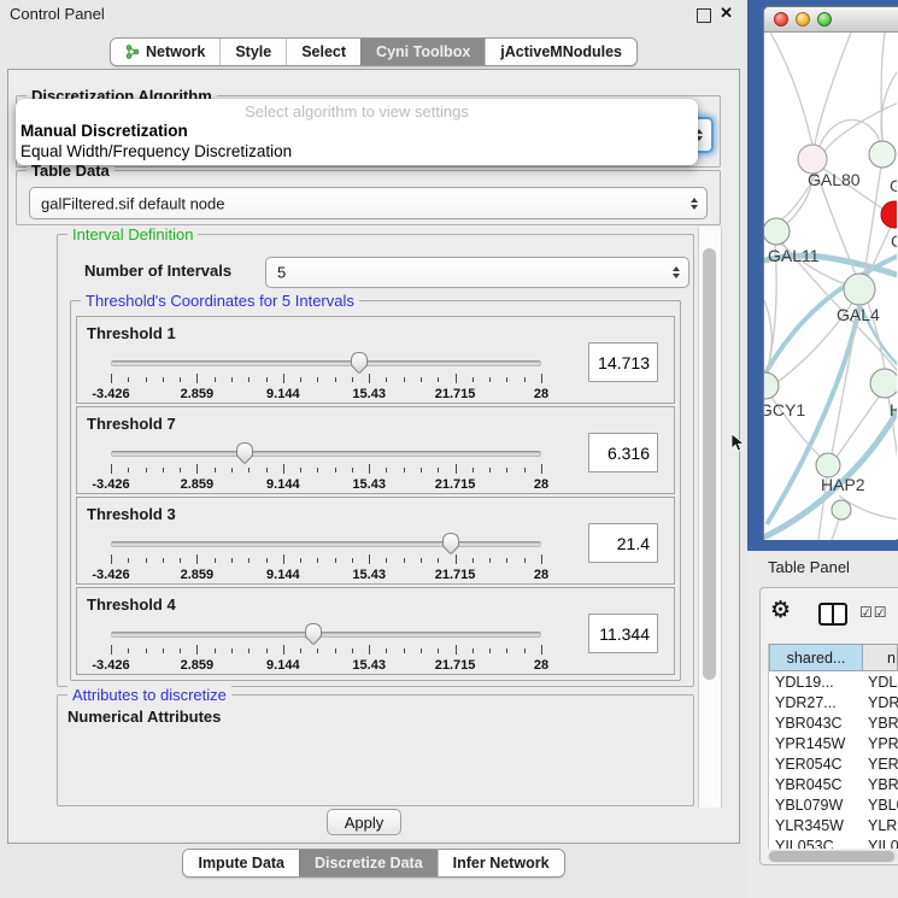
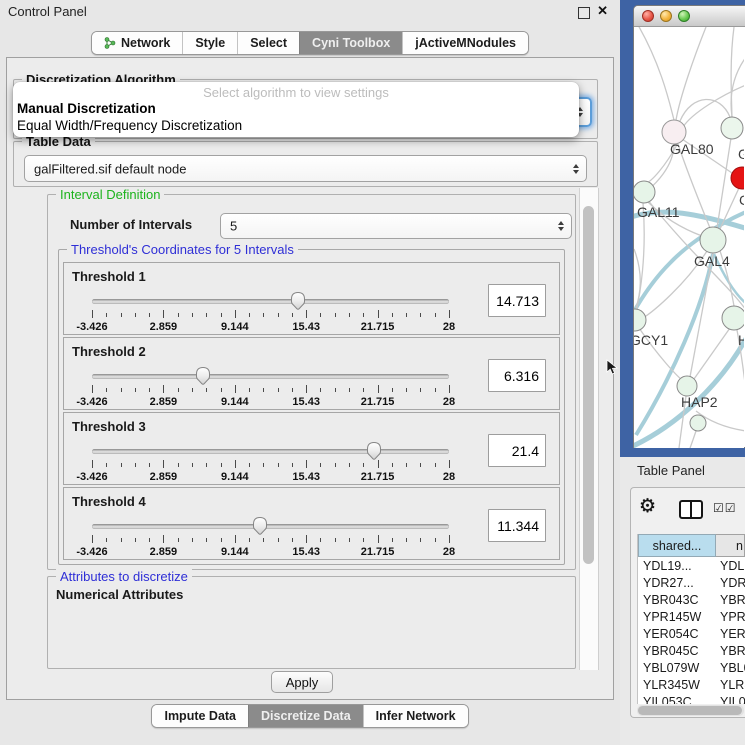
  Control Panel
  ✕
  Network
  Style
  Select
  Cyni Toolbox
  jActiveMNodules
  Discretization Algorithm
  Select algorithm to view settings
  Manual Discretization
  Equal Width/Frequency Discretization
  Table Data
  galFiltered.sif default node
  Interval Definition
  Number of Intervals
  5
  Threshold's Coordinates for 5 Intervals
  Threshold 1
  -3.426
  2.859
  9.144
  15.43
  21.715
  28
  14.713
- Threshold 7
+ Threshold 2
  -3.426
  2.859
  9.144
  15.43
  21.715
  28
  6.316
  Threshold 3
  -3.426
  2.859
  9.144
  15.43
  21.715
  28
  21.4
  Threshold 4
  -3.426
  2.859
  9.144
  15.43
  21.715
  28
  11.344
  Attributes to discretize
  Numerical Attributes
  Apply
  Impute Data
  Discretize Data
  Infer Network
  GAL80
  G
  GAL11
  GAL4
  GCY1
  H
  HAP2
  Table Panel
  ⚙
  ☑☑
  shared...
  n
  YDL19...
  YDL
  YDR27...
  YDR
  YBR043C
  YBR
  YPR145W
  YPR
  YER054C
  YER
  YBR045C
  YBR
  YBL079W
  YBL
  YLR345W
  YLR
  YIL053C
  YIL0
